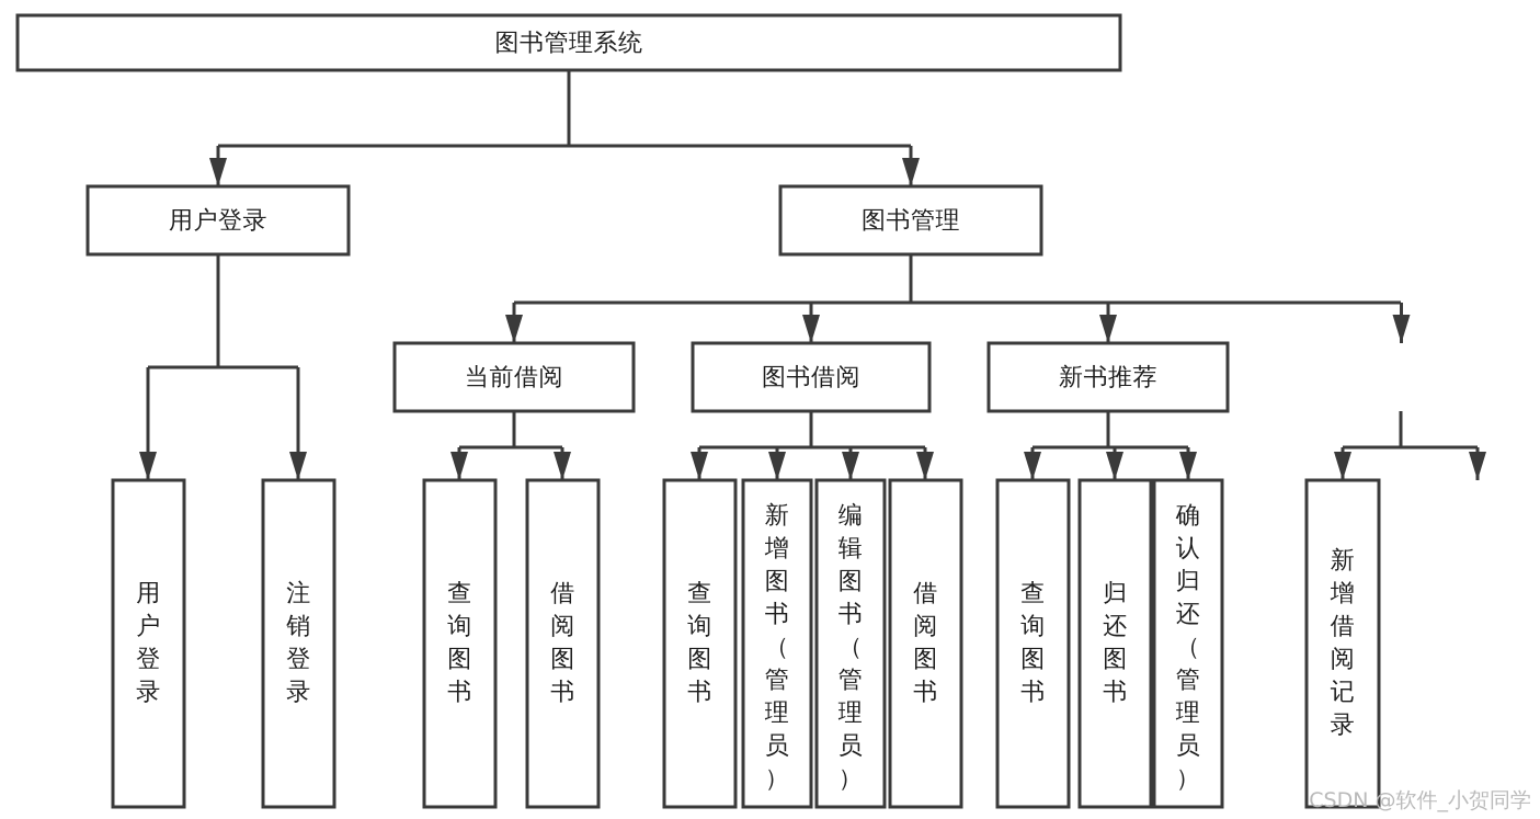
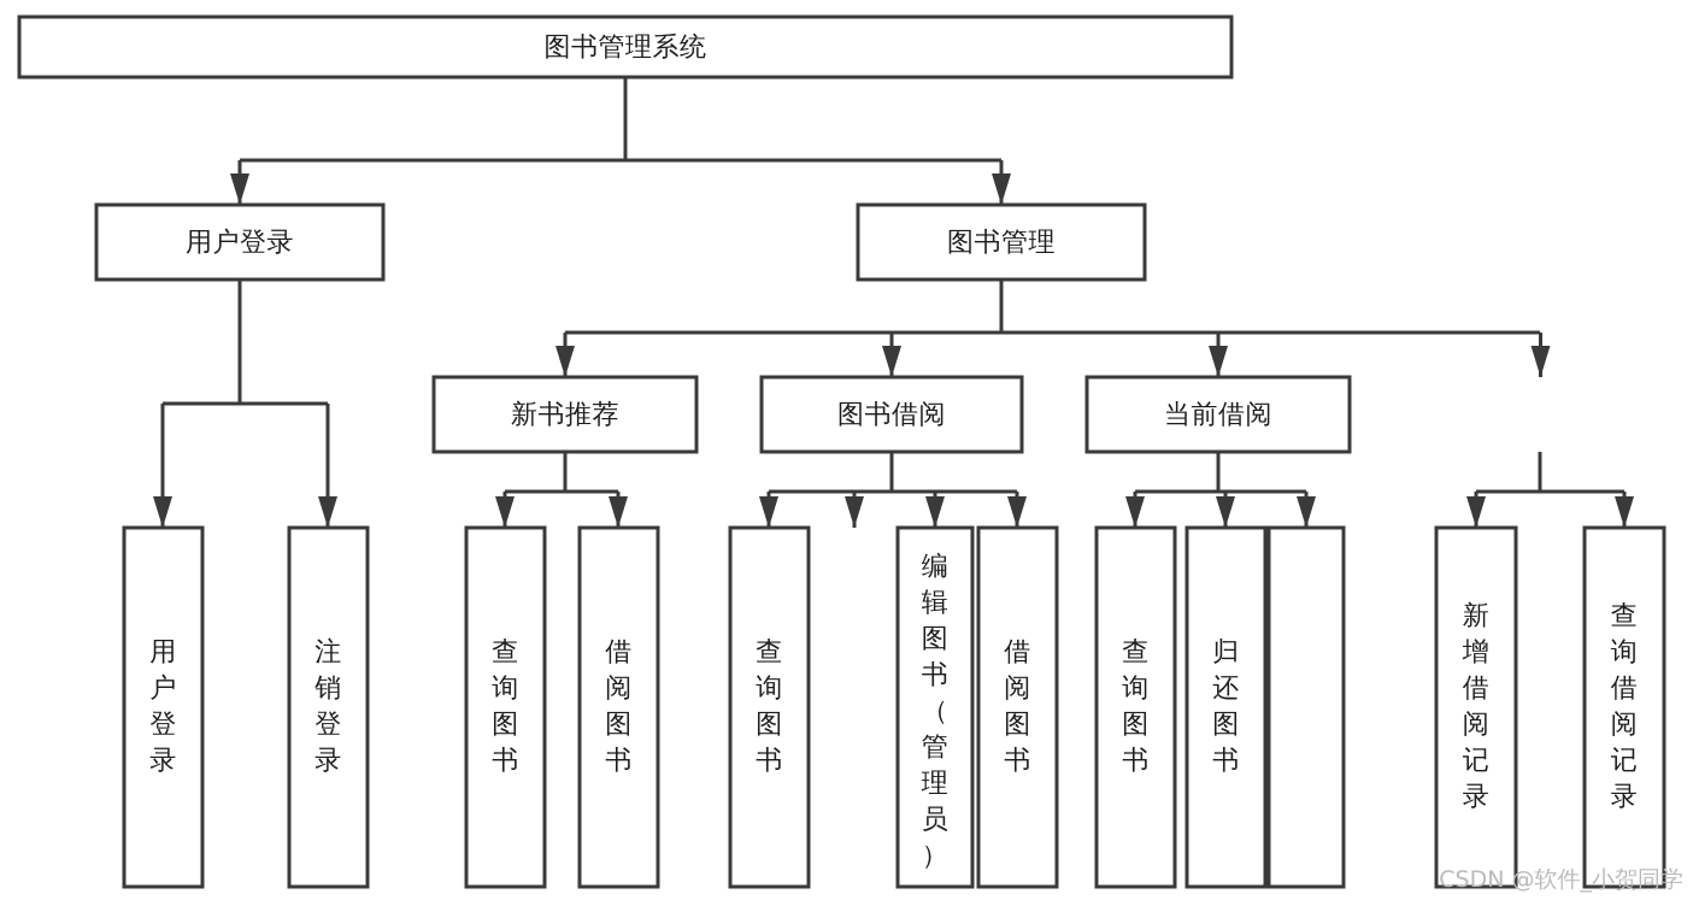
  图书管理系统
  用户登录
  图书管理
- 当前借阅
+ 新书推荐
  图书借阅
- 新书推荐
+ 当前借阅
  用户登录
  注销登录
  查询图书
  借阅图书
  查询图书
- 新增图书（管理员）
  编辑图书（管理员）
  借阅图书
  查询图书
  归还图书
- 确认归还（管理员）
  新增借阅记录
+ 查询借阅记录
  CSDN @软件_小贺同学
